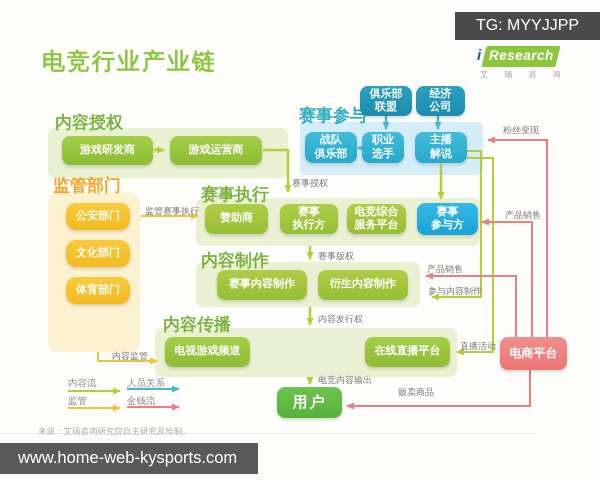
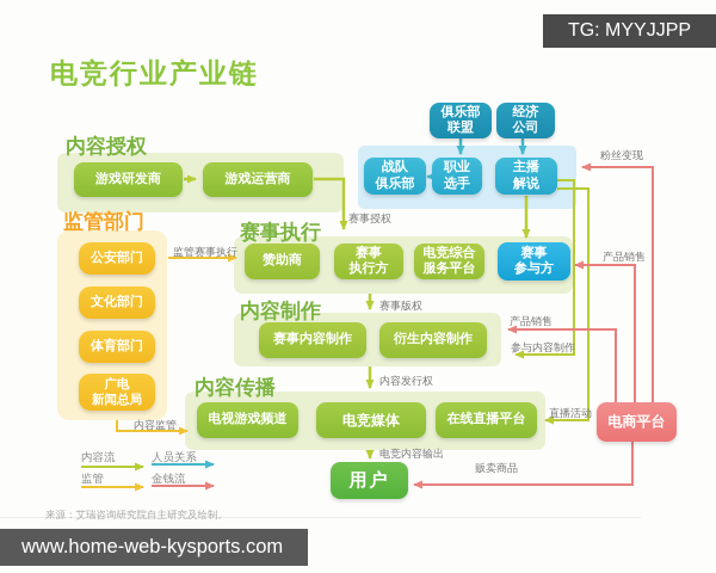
  TG: MYYJJPP
  电竞行业产业链
- i
- Research
- 艾 瑞 咨 询
  内容授权
  监管部门
- 赛事参与
  赛事执行
  内容制作
  内容传播
  游戏研发商
  游戏运营商
  公安部门
  文化部门
  体育部门
+ 广电
+ 新闻总局
  俱乐部
  联盟
  经济
  公司
  战队
  俱乐部
  职业
  选手
  主播
  解说
  赞助商
  赛事
  执行方
  电竞综合
  服务平台
  赛事
  参与方
  赛事内容制作
  衍生内容制作
  电视游戏频道
+ 电竞媒体
  在线直播平台
  用户
  电商平台
  赛事授权
  赛事版权
  内容发行权
  电竞内容输出
  粉丝变现
  产品销售
  产品销售
  参与内容制作
  直播活动
  贩卖商品
  监管赛事执行
  内容监管
  内容流
  人员关系
  监管
  金钱流
  来源：艾瑞咨询研究院自主研究及绘制。
  www.home-web-kysports.com
